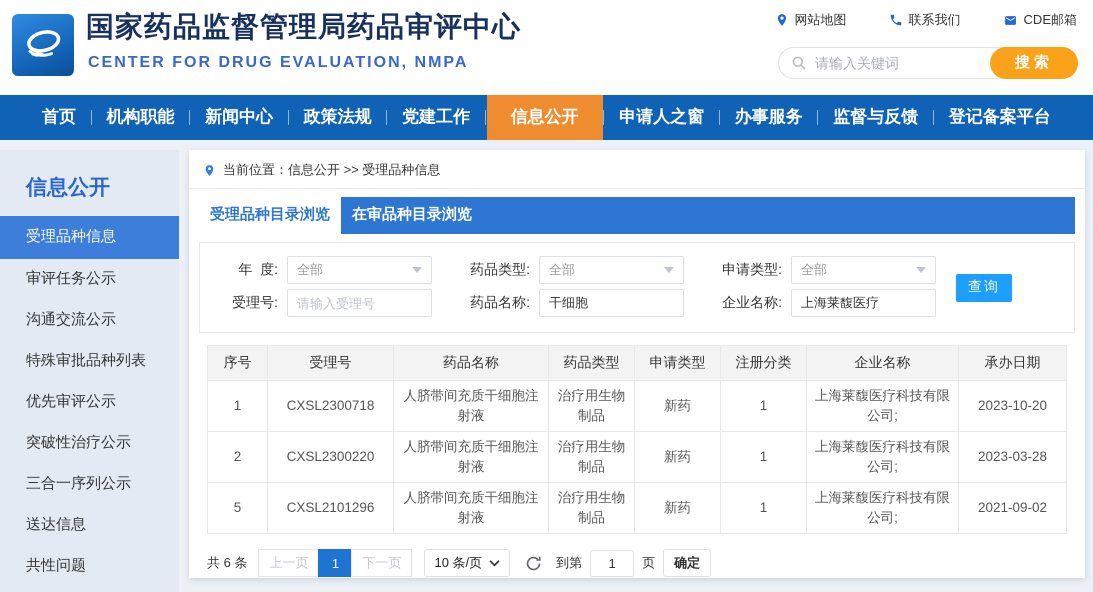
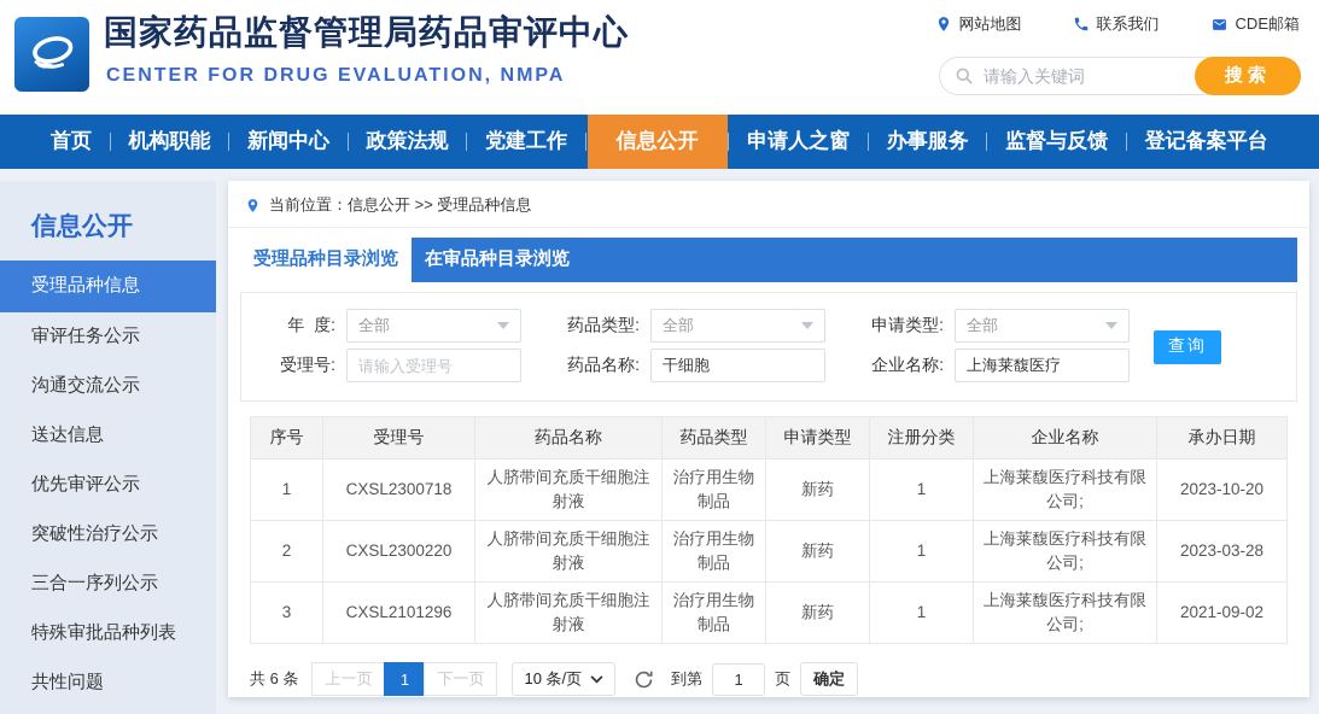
  国家药品监督管理局药品审评中心
  CENTER FOR DRUG EVALUATION, NMPA
  网站地图
  联系我们
  CDE邮箱
  请输入关键词
  搜索
  首页
  机构职能
  新闻中心
  政策法规
  党建工作
  信息公开
  申请人之窗
  办事服务
  监督与反馈
  登记备案平台
  信息公开
  受理品种信息
  审评任务公示
  沟通交流公示
- 特殊审批品种列表
+ 送达信息
  优先审评公示
  突破性治疗公示
  三合一序列公示
- 送达信息
+ 特殊审批品种列表
  共性问题
  当前位置：信息公开 >> 受理品种信息
  受理品种目录浏览
  在审品种目录浏览
  年 度:
  全部
  药品类型:
  全部
  申请类型:
  全部
  受理号:
  请输入受理号
  药品名称:
  干细胞
  企业名称:
  上海莱馥医疗
  查询
  序号	受理号	药品名称	药品类型	申请类型	注册分类	企业名称	承办日期
  1	CXSL2300718	人脐带间充质干细胞注射液	治疗用生物制品	新药	1	上海莱馥医疗科技有限公司;	2023-10-20
  2	CXSL2300220	人脐带间充质干细胞注射液	治疗用生物制品	新药	1	上海莱馥医疗科技有限公司;	2023-03-28
- 5	CXSL2101296	人脐带间充质干细胞注射液	治疗用生物制品	新药	1	上海莱馥医疗科技有限公司;	2021-09-02
+ 3	CXSL2101296	人脐带间充质干细胞注射液	治疗用生物制品	新药	1	上海莱馥医疗科技有限公司;	2021-09-02
  共 6 条
  上一页
  1
  下一页
  10 条/页
  到第
  1
  页
  确定
